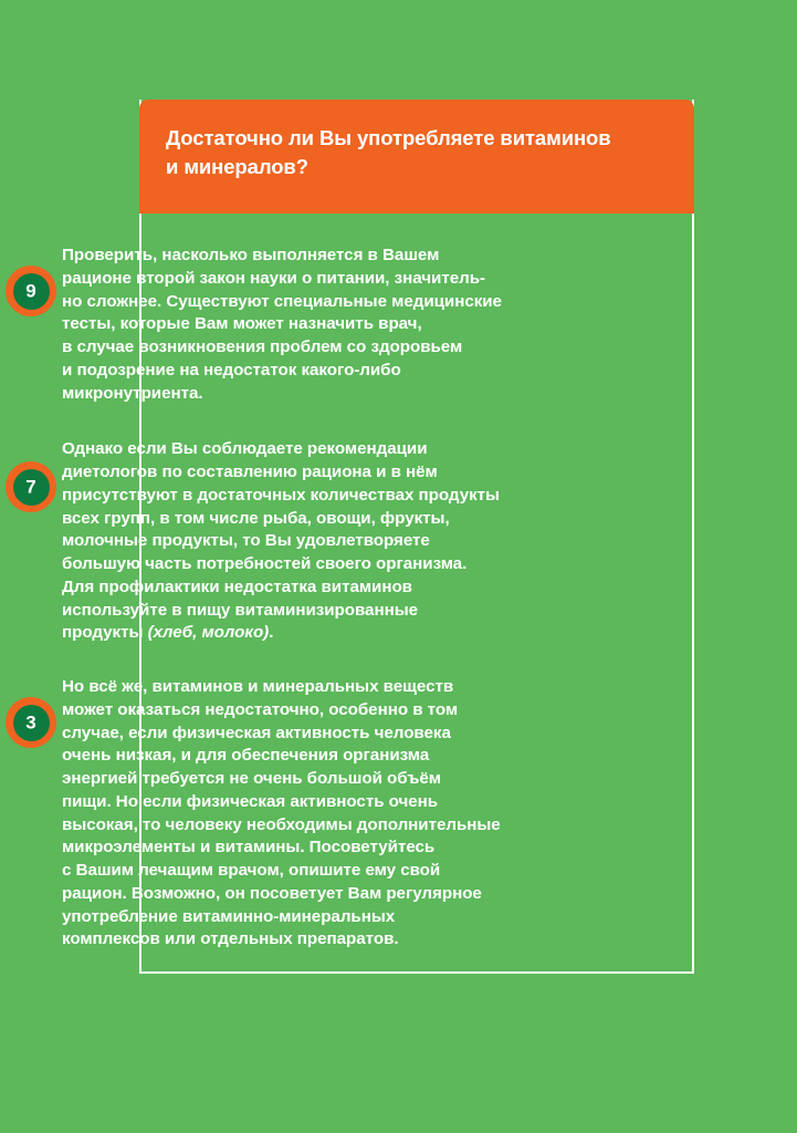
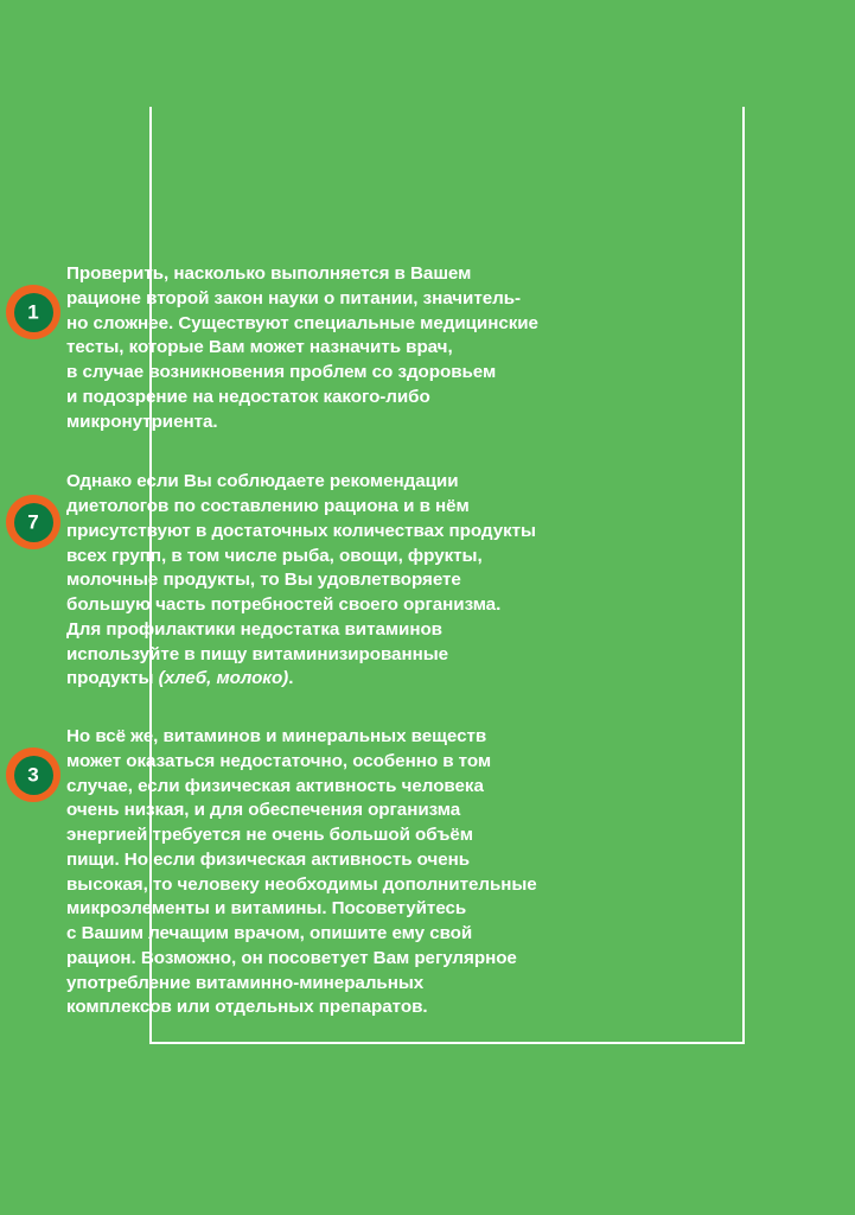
- Достаточно ли Вы употребляете витаминов
- и минералов?
- 9
+ 1
  Проверить, насколько выполняется в Вашем
  рационе второй закон науки о питании, значитель-
  но сложнее. Существуют специальные медицинские
  тесты, которые Вам может назначить врач,
  в случае возникновения проблем со здоровьем
  и подозрение на недостаток какого-либо
  микронутриента.
  7
  Однако если Вы соблюдаете рекомендации
  диетологов по составлению рациона и в нём
  присутствуют в достаточных количествах продукты
  всех групп, в том числе рыба, овощи, фрукты,
  молочные продукты, то Вы удовлетворяете
  большую часть потребностей своего организма.
  Для профилактики недостатка витаминов
  используйте в пищу витаминизированные
  продукты (хлеб, молоко).
  3
  Но всё же, витаминов и минеральных веществ
  может оказаться недостаточно, особенно в том
  случае, если физическая активность человека
  очень низкая, и для обеспечения организма
  энергией требуется не очень большой объём
  пищи. Но если физическая активность очень
  высокая, то человеку необходимы дополнительные
  микроэлементы и витамины. Посоветуйтесь
  с Вашим лечащим врачом, опишите ему свой
  рацион. Возможно, он посоветует Вам регулярное
  употребление витаминно-минеральных
  комплексов или отдельных препаратов.
